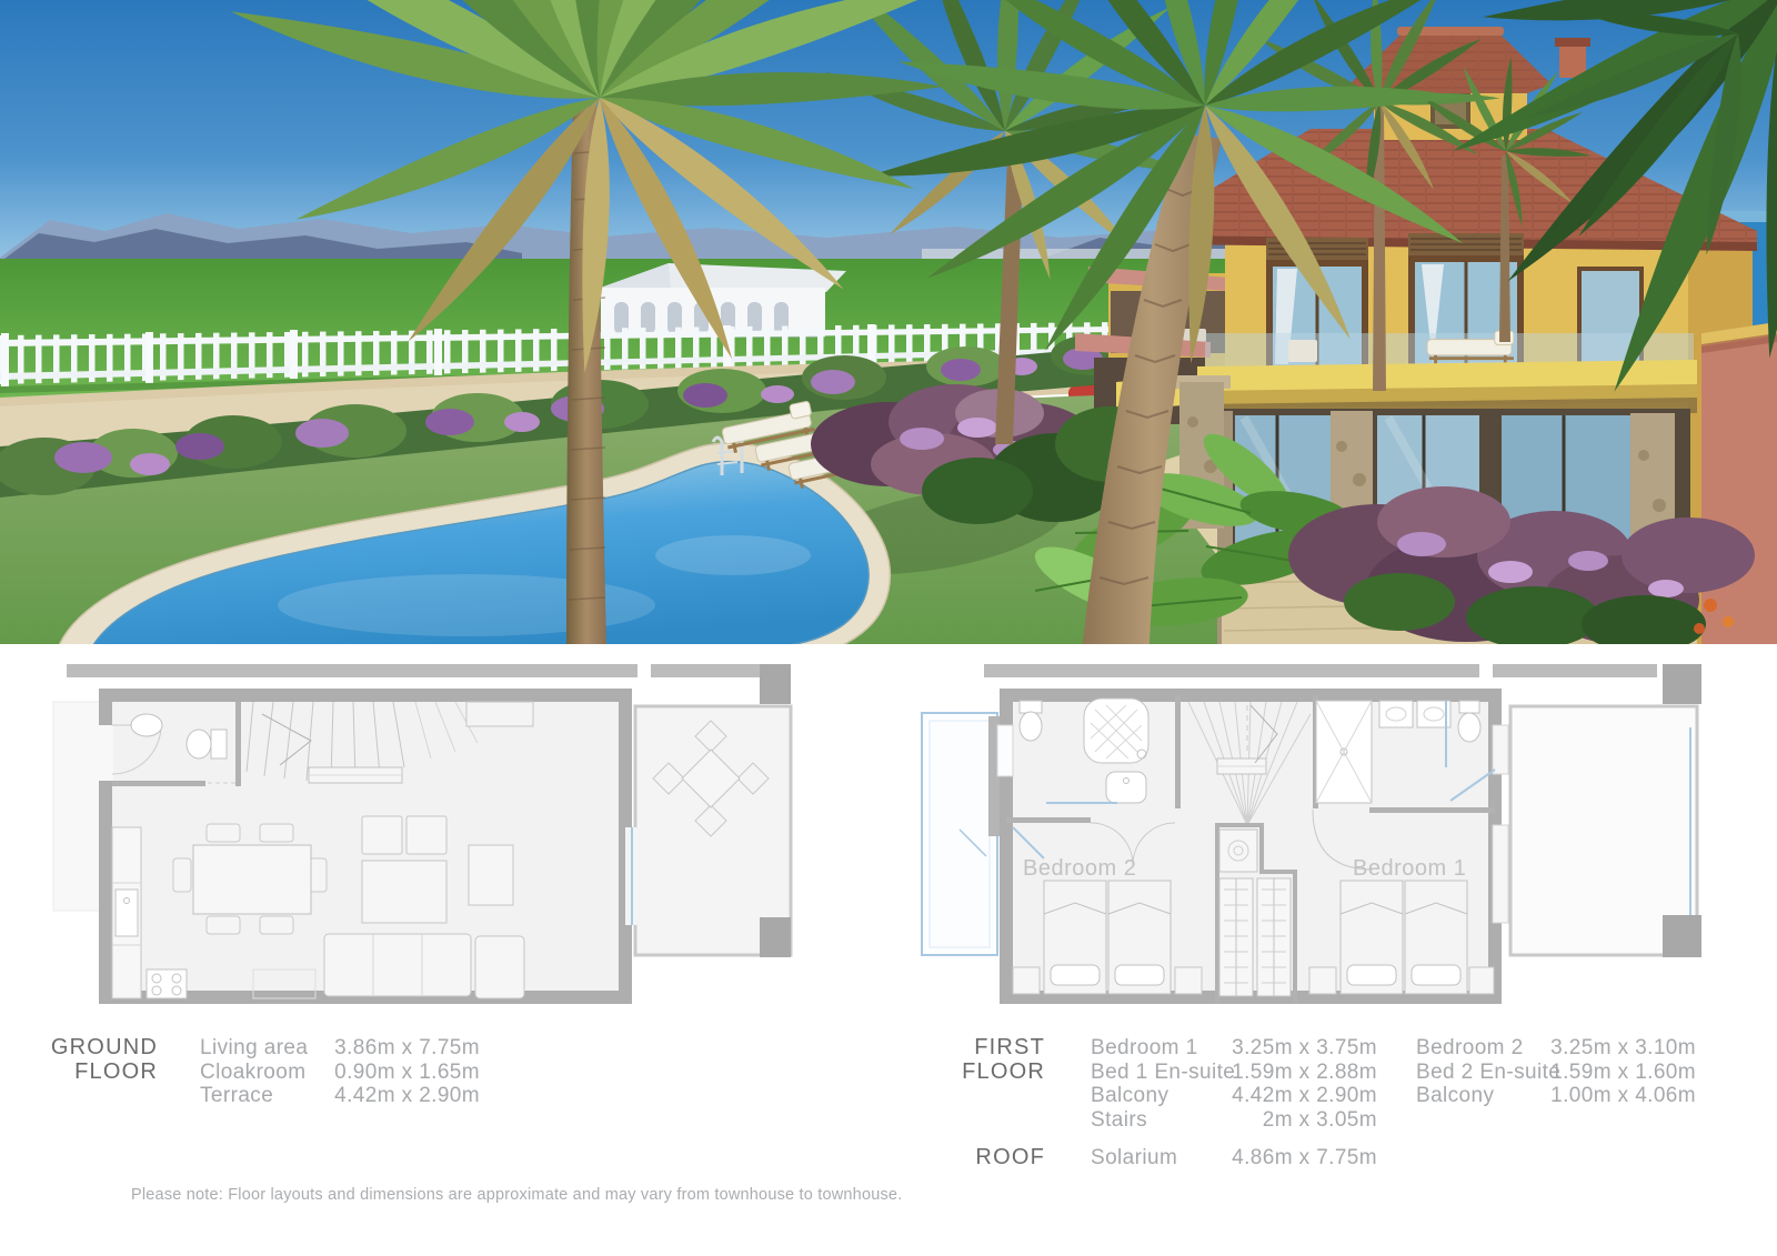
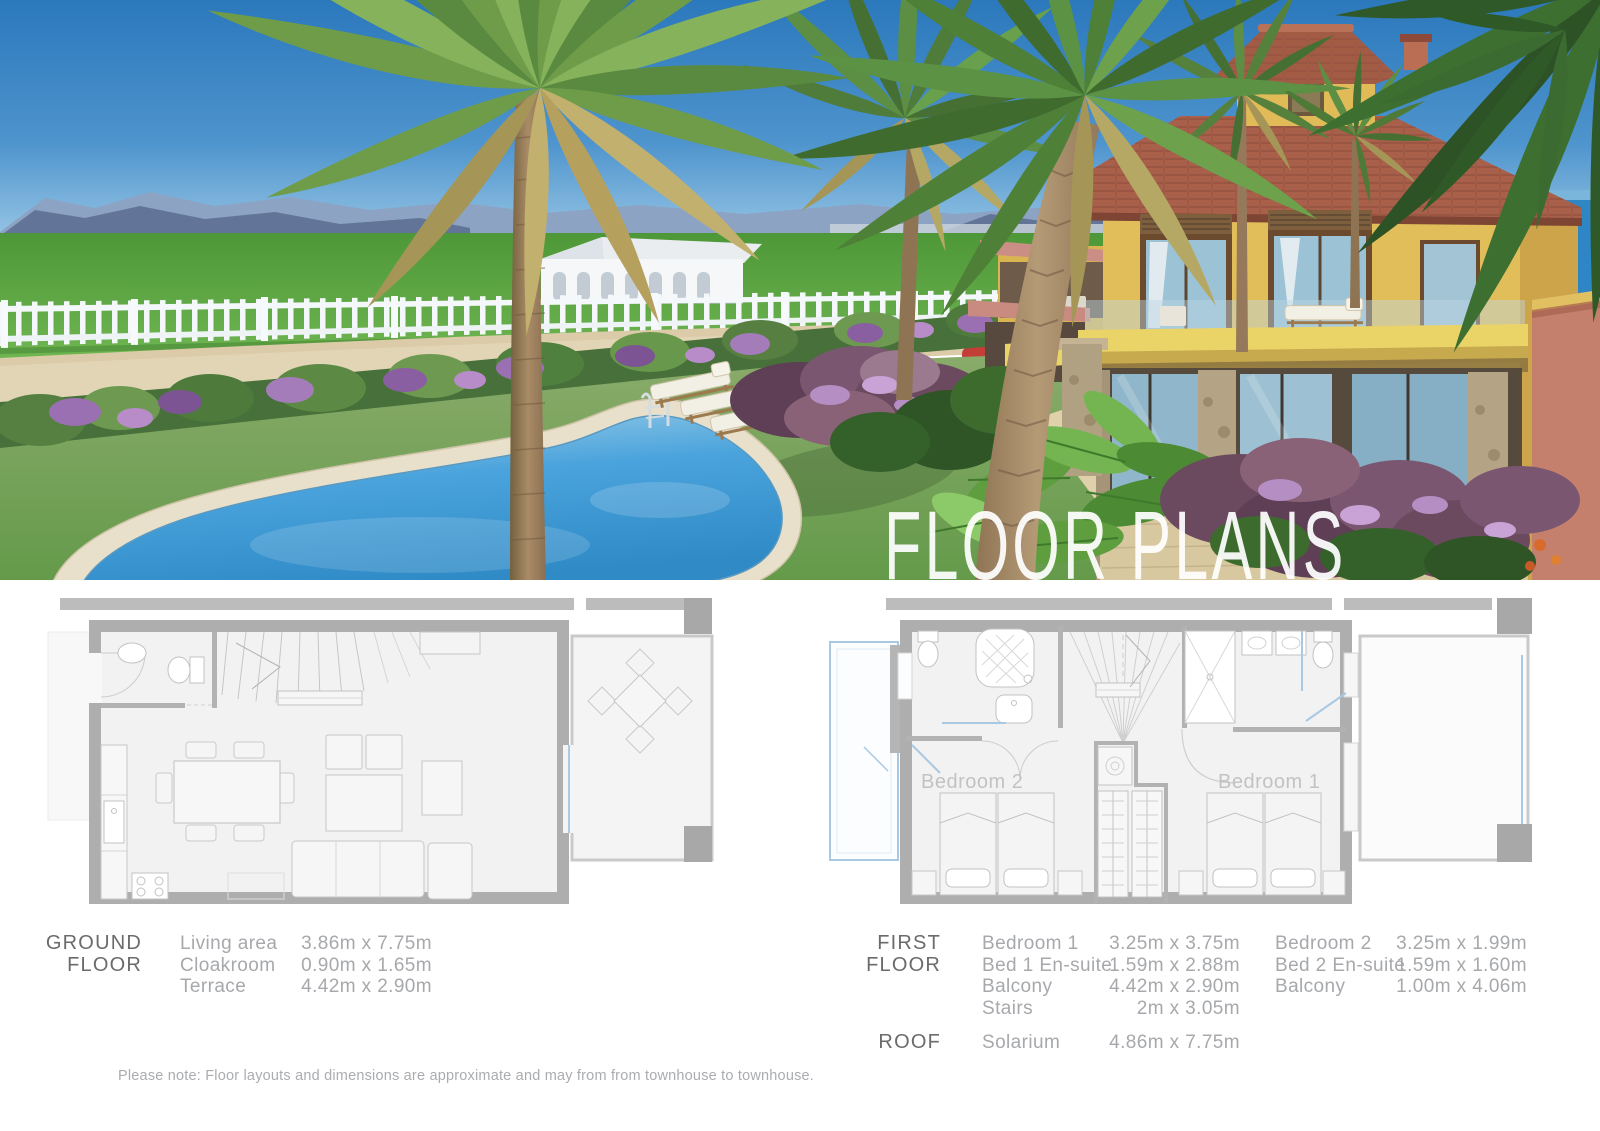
+ FLOOR PLANS
  Bedroom 2
  Bedroom 1
  GROUND
  FLOOR
  Living area
  Cloakroom
  Terrace
  3.86m x 7.75m
  0.90m x 1.65m
  4.42m x 2.90m
  FIRST
  FLOOR
  Bedroom 1
  Bed 1 En-suite
  Balcony
  Stairs
  3.25m x 3.75m
  1.59m x 2.88m
  4.42m x 2.90m
  2m x 3.05m
  Bedroom 2
  Bed 2 En-suite
  Balcony
- 3.25m x 3.10m
+ 3.25m x 1.99m
  1.59m x 1.60m
  1.00m x 4.06m
  ROOF
  Solarium
  4.86m x 7.75m
- Please note: Floor layouts and dimensions are approximate and may vary from townhouse to townhouse.
+ Please note: Floor layouts and dimensions are approximate and may from from townhouse to townhouse.
